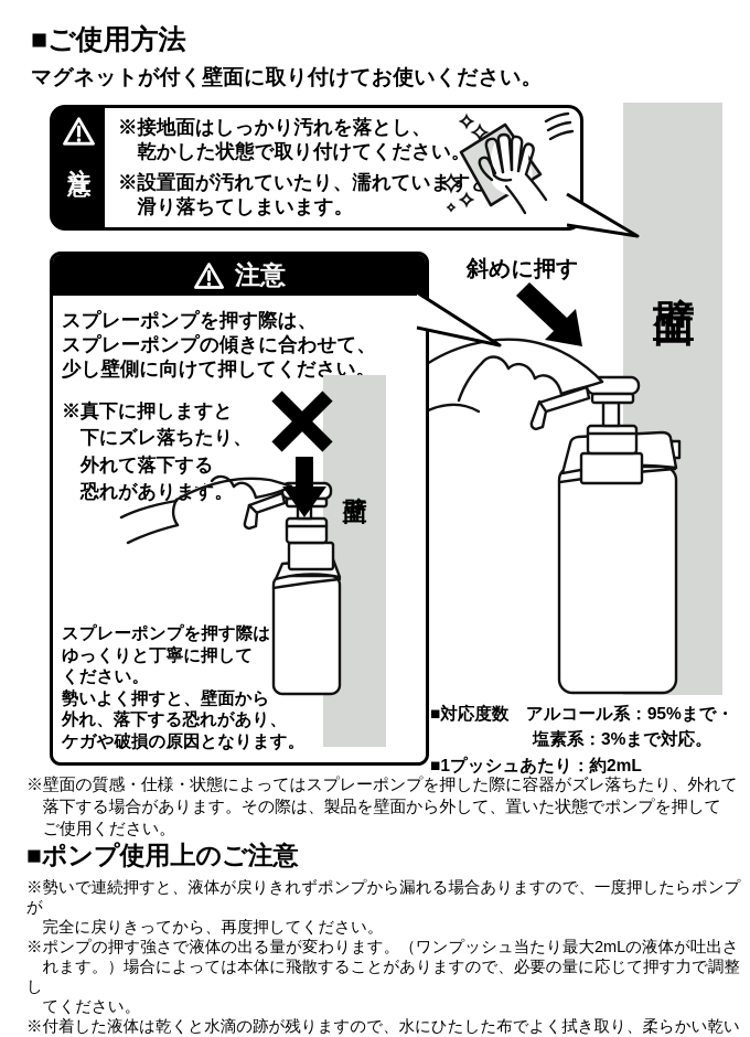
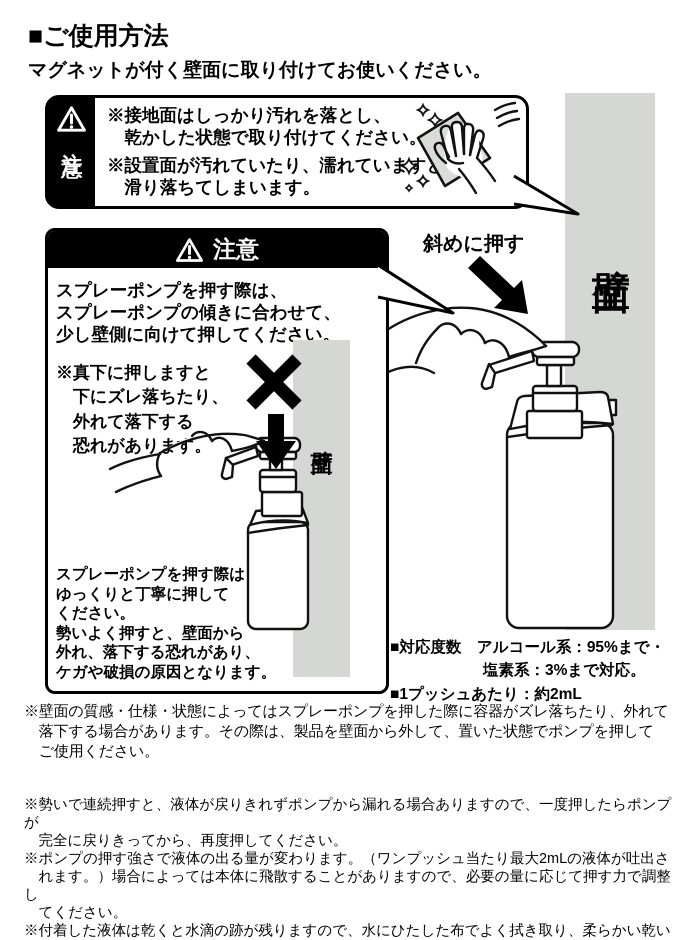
  ■ご使用方法
  マグネットが付く壁面に取り付けてお使いください。
  ※接地面はしっかり汚れを落とし、
  乾かした状態で取り付けてください
  ※設置面が汚れていたり、濡れています
  滑り落ちてしまいます。
  斜めに押す
  注意
  スプレーポンプを押す際は、
  スプレーポンプの傾きに合わせて、
  少し壁側に向けて押してください。
  ※真下に押しますと
  下にズレ落ちたり、
  外れて落下する
  恐れがあります。
  スプレーポンプを押す際は
  ゆっくりと丁寧に押して
  ください。
  勢いよく押すと、壁面から
  外れ、落下する恐れがあり、
  ケガや破損の原因となります。
  ■対応度数 アルコール系：95%まで・
  塩素系：3%まで対応。
  ■1プッシュあたり：約2mL
  ※壁面の質感・仕様・状態によってはスプレーポンプを押した際に容器がズレ落ちたり、外れて
  落下する場合があります。その際は、製品を壁面から外して、置いた状態でポンプを押して
  ご使用ください。
- ■ポンプ使用上のご注意
  ※勢いで連続押すと、液体が戻りきれずポンプから漏れる場合ありますので、一度押したらポンプが
  完全に戻りきってから、再度押してください。
  ※ポンプの押す強さで液体の出る量が変わります。（ワンプッシュ当たり最大2mLの液体が吐出さ
  れます。）場合によっては本体に飛散することがありますので、必要の量に応じて押す力で調整し
  てください。
  ※付着した液体は乾くと水滴の跡が残りますので、水にひたした布でよく拭き取り、柔らかい乾い
